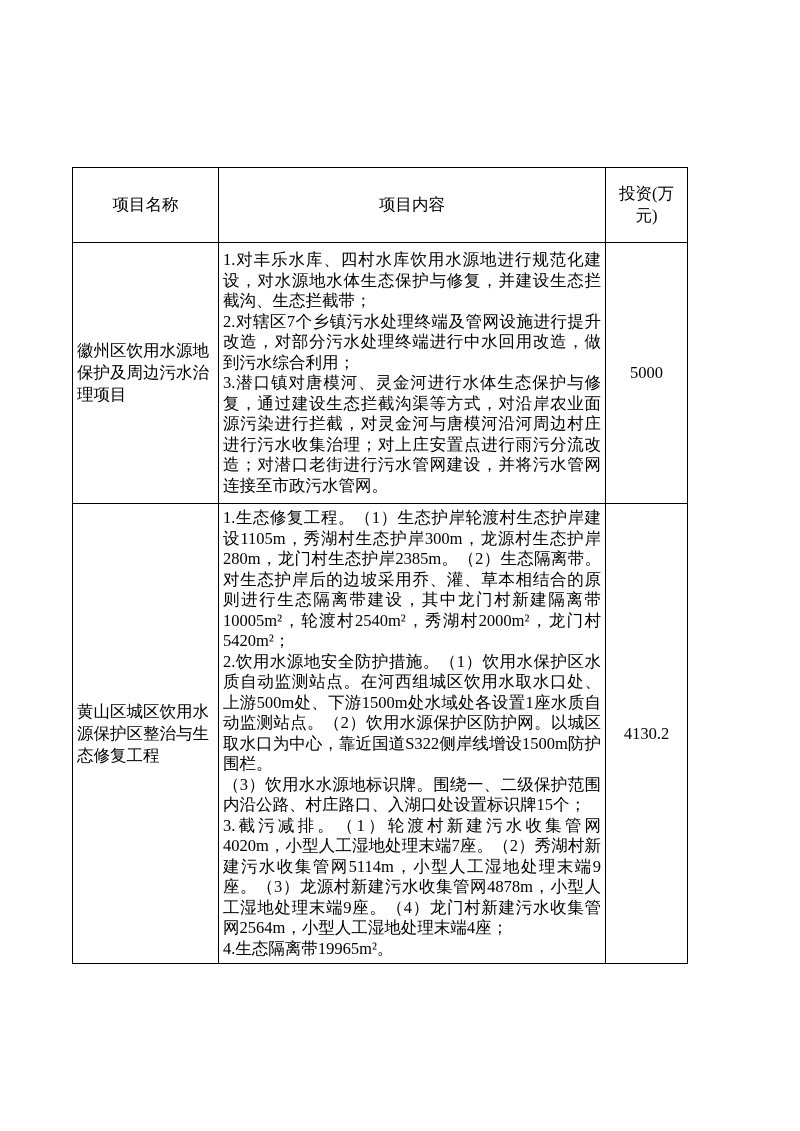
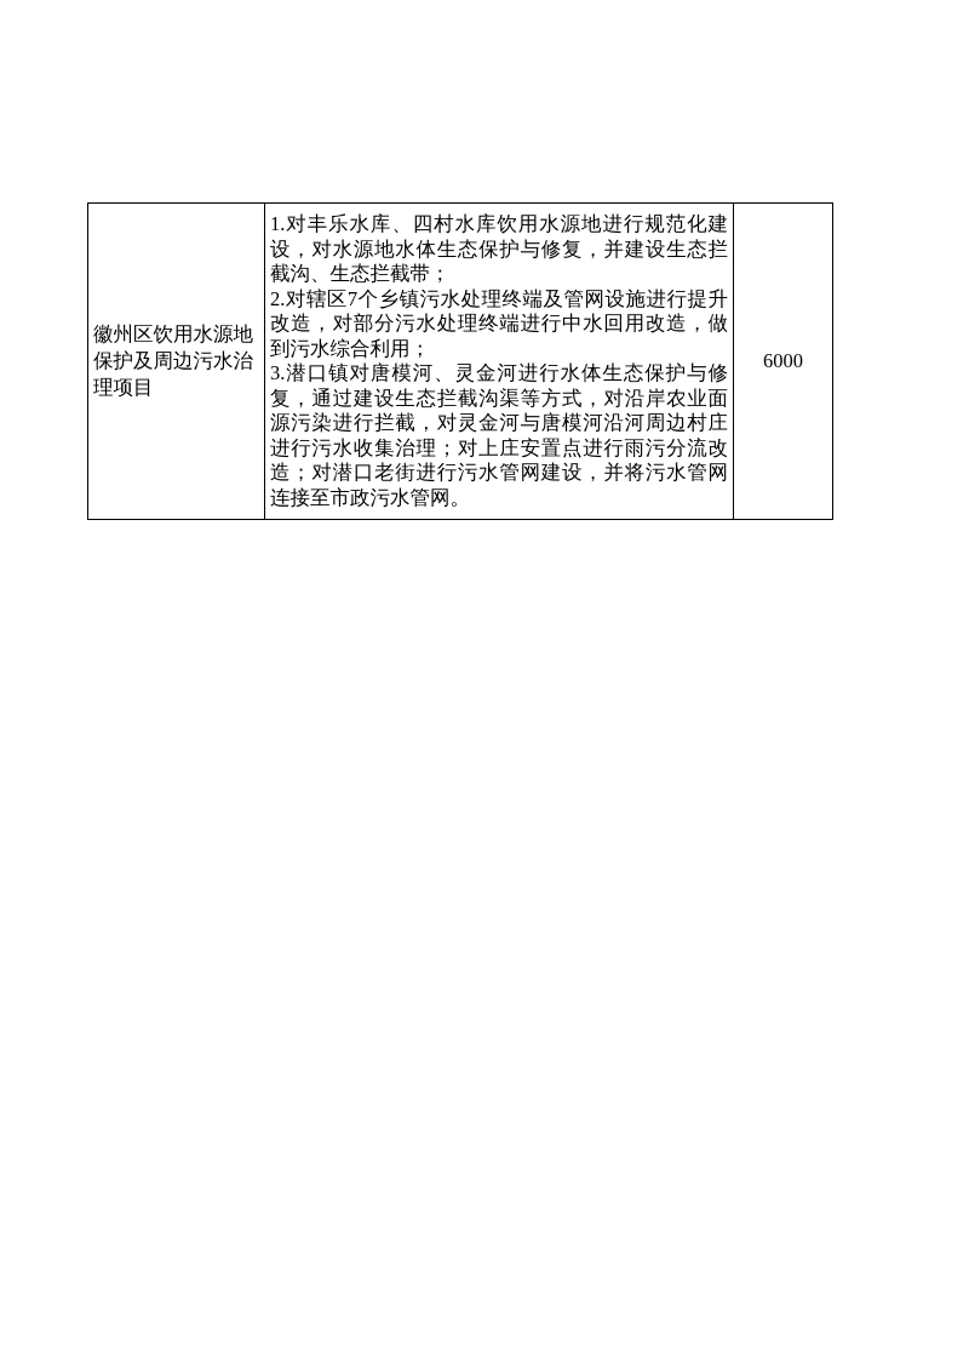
- 项目名称	项目内容	投资(万元)
- 徽州区饮用水源地保护及周边污水治理项目	1.对丰乐水库、四村水库饮用水源地进行规范化建设，对水源地水体生态保护与修复，并建设生态拦截沟、生态拦截带；2.对辖区7个乡镇污水处理终端及管网设施进行提升改造，对部分污水处理终端进行中水回用改造，做到污水综合利用；3.潜口镇对唐模河、灵金河进行水体生态保护与修复，通过建设生态拦截沟渠等方式，对沿岸农业面源污染进行拦截，对灵金河与唐模河沿河周边村庄进行污水收集治理；对上庄安置点进行雨污分流改造；对潜口老街进行污水管网建设，并将污水管网连接至市政污水管网。	5000
+ 徽州区饮用水源地保护及周边污水治理项目	1.对丰乐水库、四村水库饮用水源地进行规范化建设，对水源地水体生态保护与修复，并建设生态拦截沟、生态拦截带；2.对辖区7个乡镇污水处理终端及管网设施进行提升改造，对部分污水处理终端进行中水回用改造，做到污水综合利用；3.潜口镇对唐模河、灵金河进行水体生态保护与修复，通过建设生态拦截沟渠等方式，对沿岸农业面源污染进行拦截，对灵金河与唐模河沿河周边村庄进行污水收集治理；对上庄安置点进行雨污分流改造；对潜口老街进行污水管网建设，并将污水管网连接至市政污水管网。	6000
- 黄山区城区饮用水源保护区整治与生态修复工程	1.生态修复工程。（1）生态护岸轮渡村生态护岸建设1105m，秀湖村生态护岸300m，龙源村生态护岸280m，龙门村生态护岸2385m。（2）生态隔离带。对生态护岸后的边坡采用乔、灌、草本相结合的原则进行生态隔离带建设，其中龙门村新建隔离带10005m²，轮渡村2540m²，秀湖村2000m²，龙门村5420m²；2.饮用水源地安全防护措施。（1）饮用水保护区水质自动监测站点。在河西组城区饮用水取水口处、上游500m处、下游1500m处水域处各设置1座水质自动监测站点。（2）饮用水源保护区防护网。以城区取水口为中心，靠近国道S322侧岸线增设1500m防护围栏。（3）饮用水水源地标识牌。围绕一、二级保护范围内沿公路、村庄路口、入湖口处设置标识牌15个；3.截污减排。（1）轮渡村新建污水收集管网4020m，小型人工湿地处理末端7座。（2）秀湖村新建污水收集管网5114m，小型人工湿地处理末端9座。（3）龙源村新建污水收集管网4878m，小型人工湿地处理末端9座。（4）龙门村新建污水收集管网2564m，小型人工湿地处理末端4座；4.生态隔离带19965m²。	4130.2
